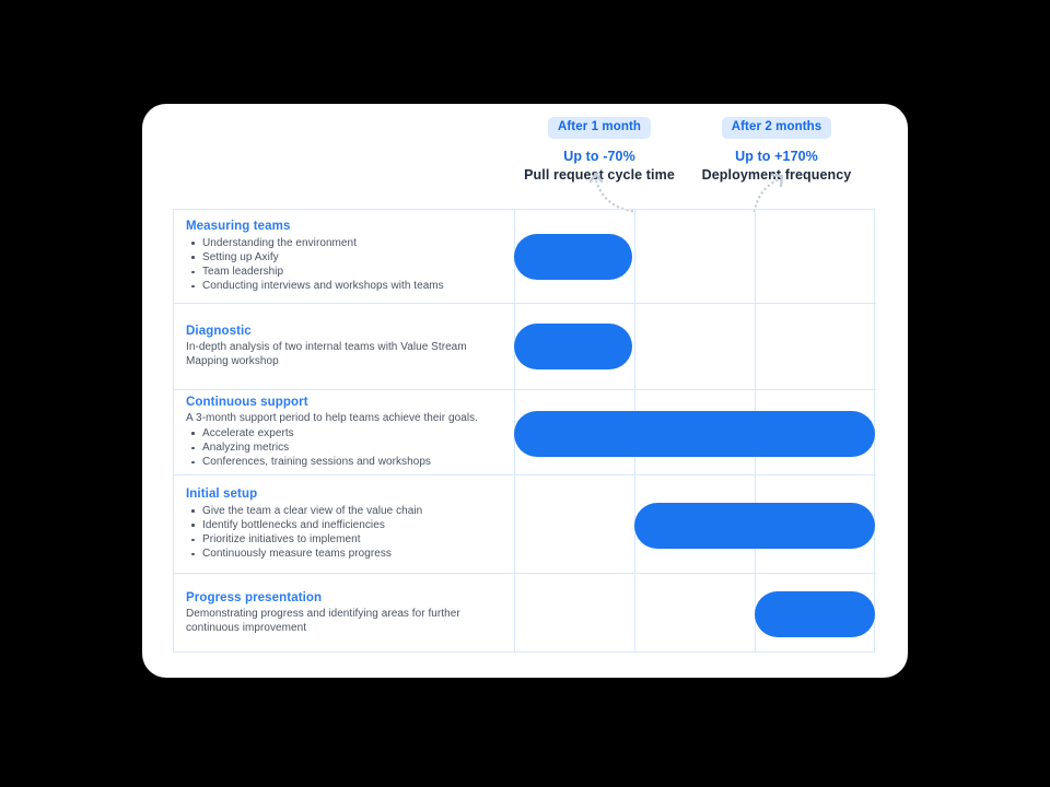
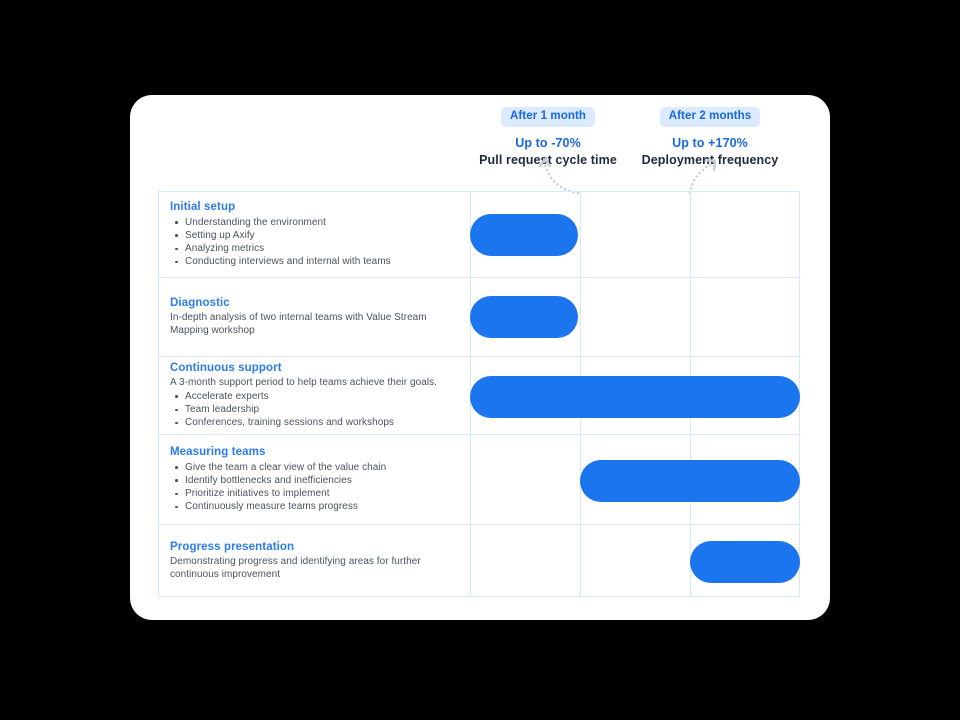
  After 1 month
  Up to -70%
  Pull requet cycle time
  After 2 months
  Up to +170%
  Deployme frequency
- Measuring teams
+ Initial setup
  Understanding the environment
  Setting up Axify
- Team leadership
+ Analyzing metrics
- Conducting interviews and workshops with teams
+ Conducting interviews and internal with teams
  Diagnostic
  In-depth analysis of two internal teams with Value Stream Mapping workshop
  Continuous support
  A 3-month support period to help teams achieve their goals.
  Accelerate experts
- Analyzing metrics
+ Team leadership
  Conferences, training sessions and workshops
- Initial setup
+ Measuring teams
  Give the team a clear view of the value chain
  Identify bottlenecks and inefficiencies
  Prioritize initiatives to implement
  Continuously measure teams progress
  Progress presentation
  Demonstrating progress and identifying areas for further continuous improvement
